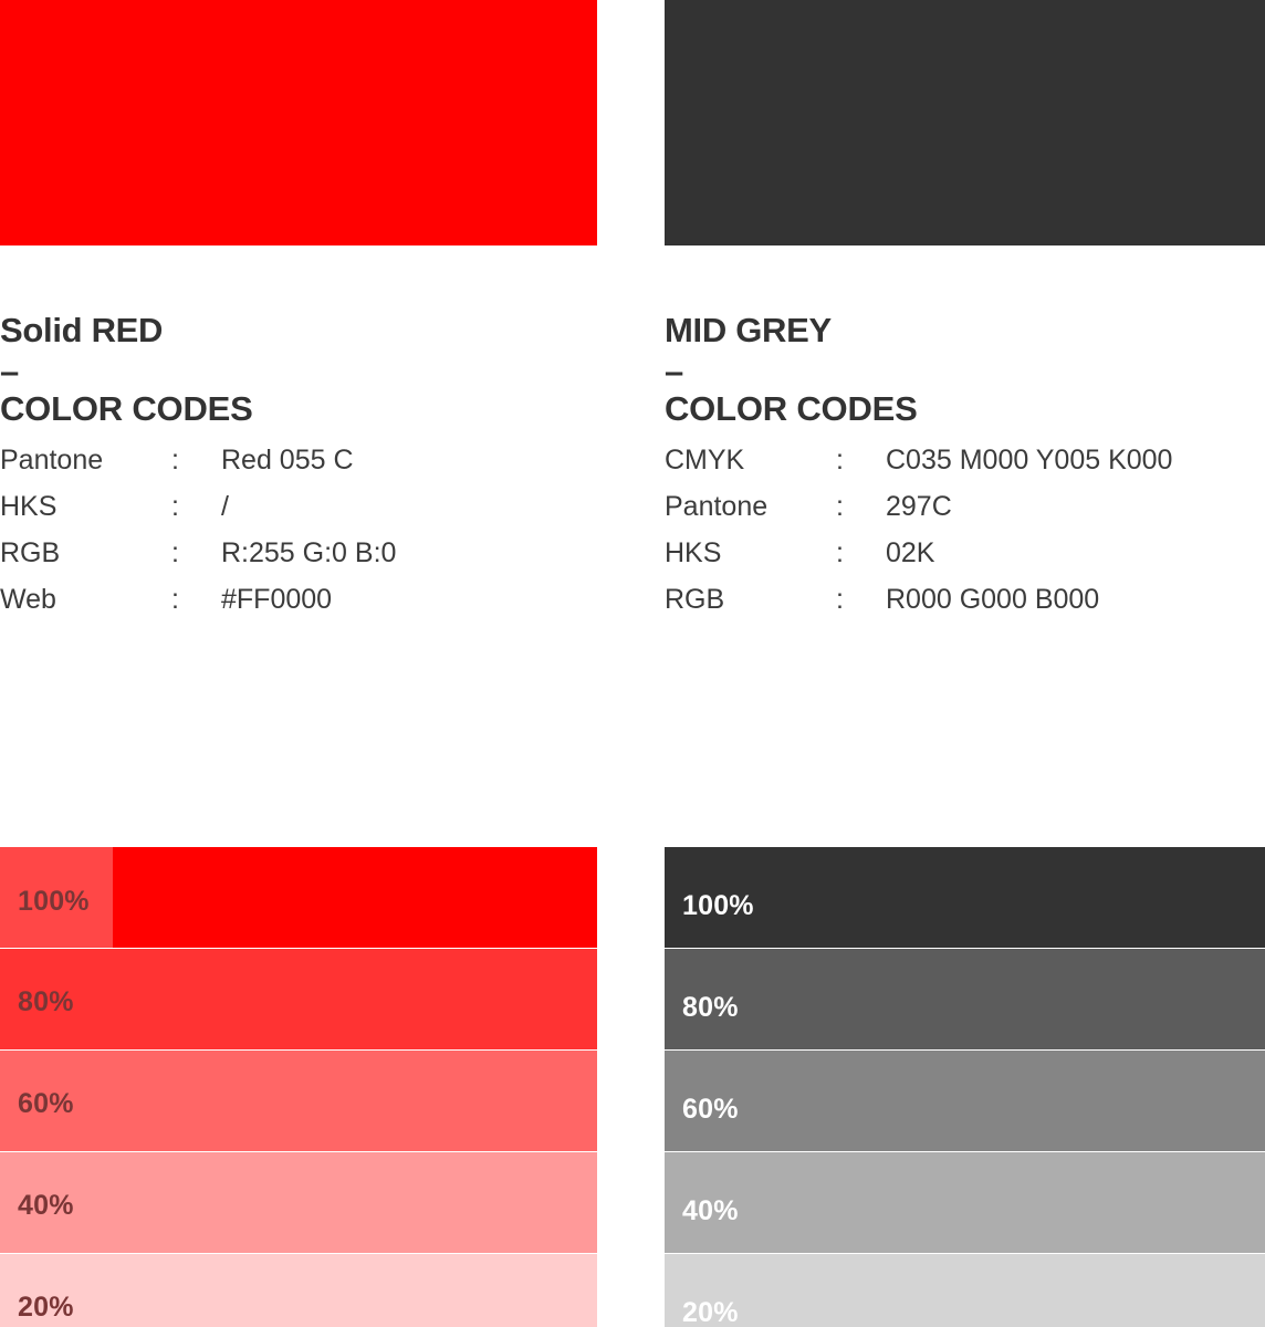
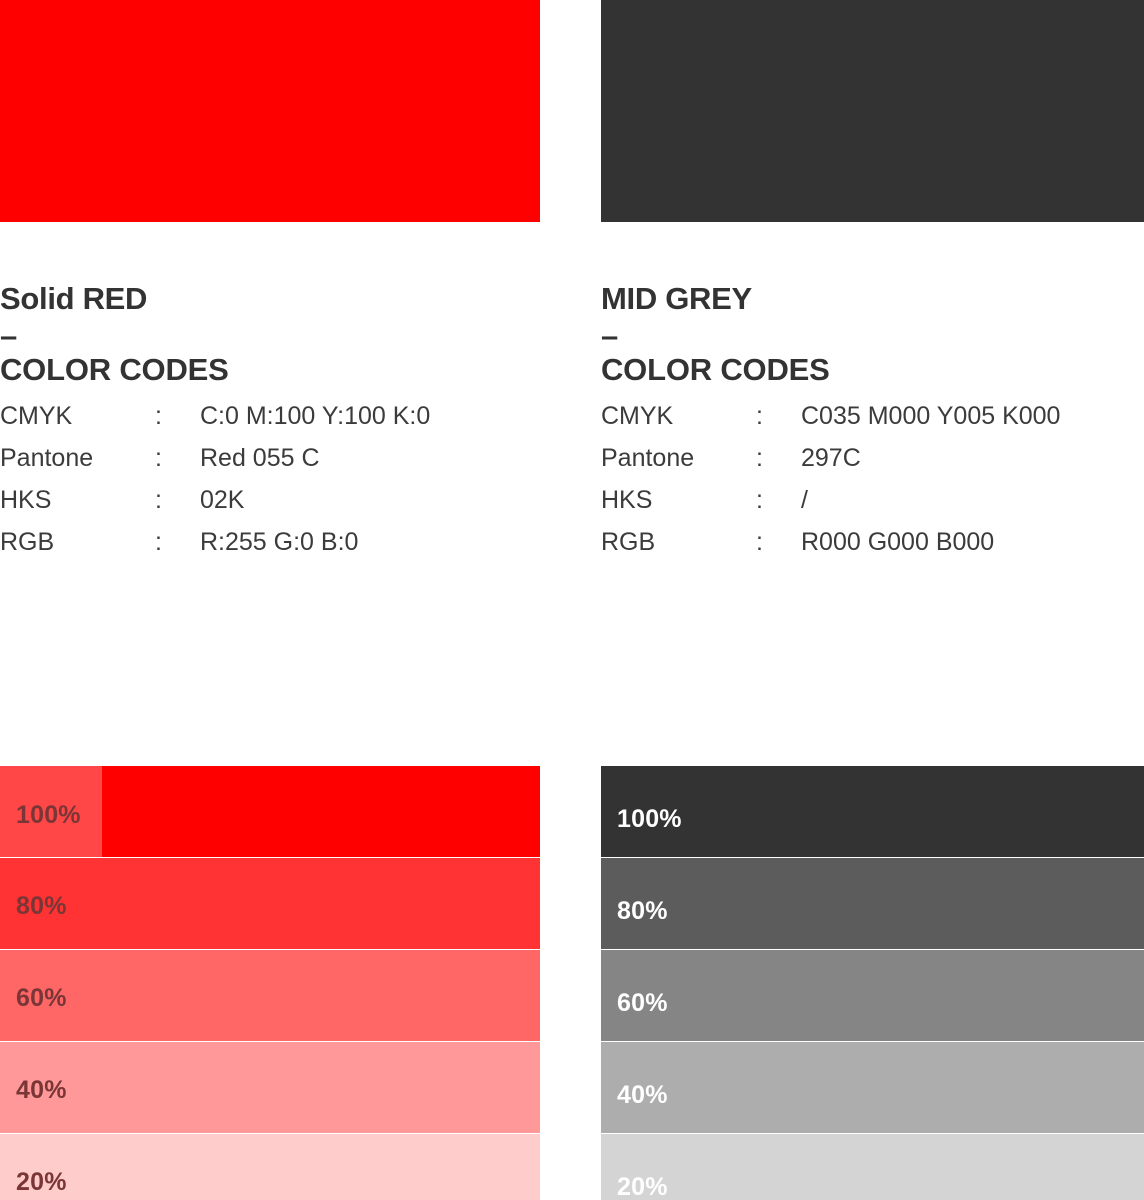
  Solid RED
  –
  COLOR CODES
+ CMYK	:	C:0 M:100 Y:100 K:0
  Pantone	:	Red 055 C
- HKS	:	/
+ HKS	:	02K
  RGB	:	R:255 G:0 B:0
- Web	:	#FF0000
  100%
  80%
  60%
  40%
  20%
  MID GREY
  –
  COLOR CODES
  CMYK	:	C035 M000 Y005 K000
  Pantone	:	297C
- HKS	:	02K
+ HKS	:	/
  RGB	:	R000 G000 B000
  100%
  80%
  60%
  40%
  20%
